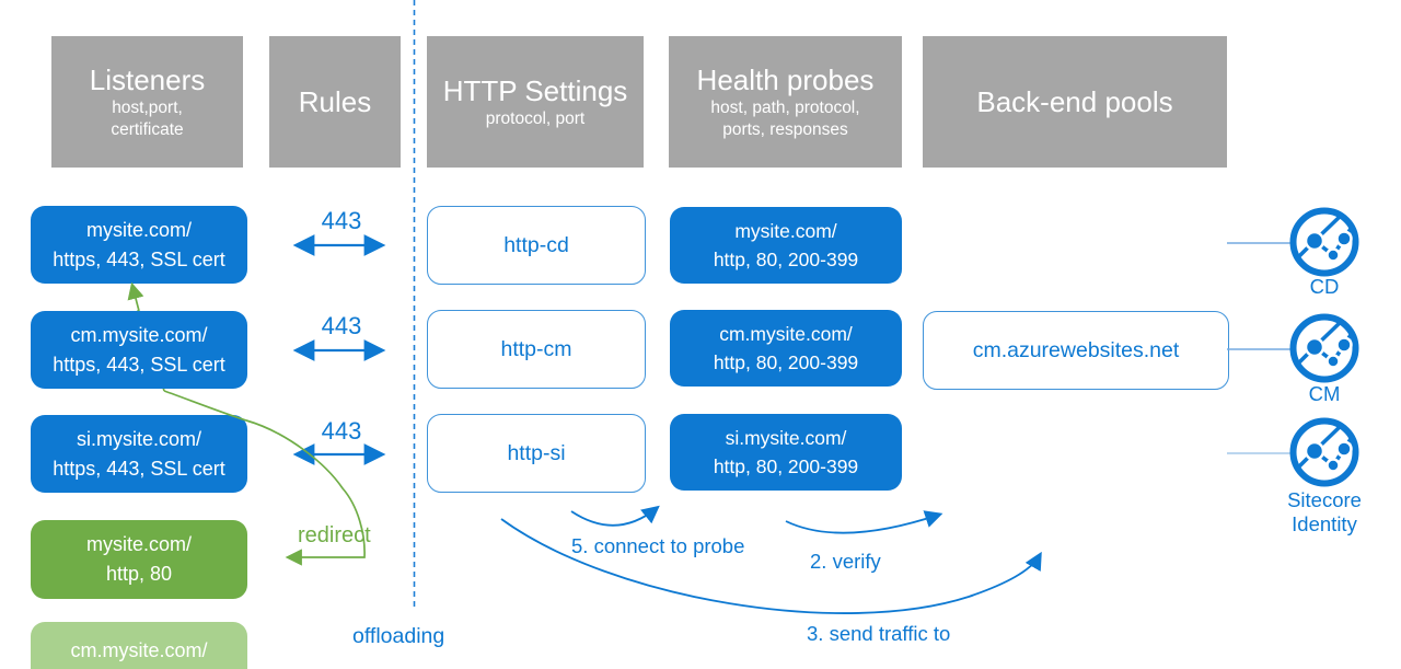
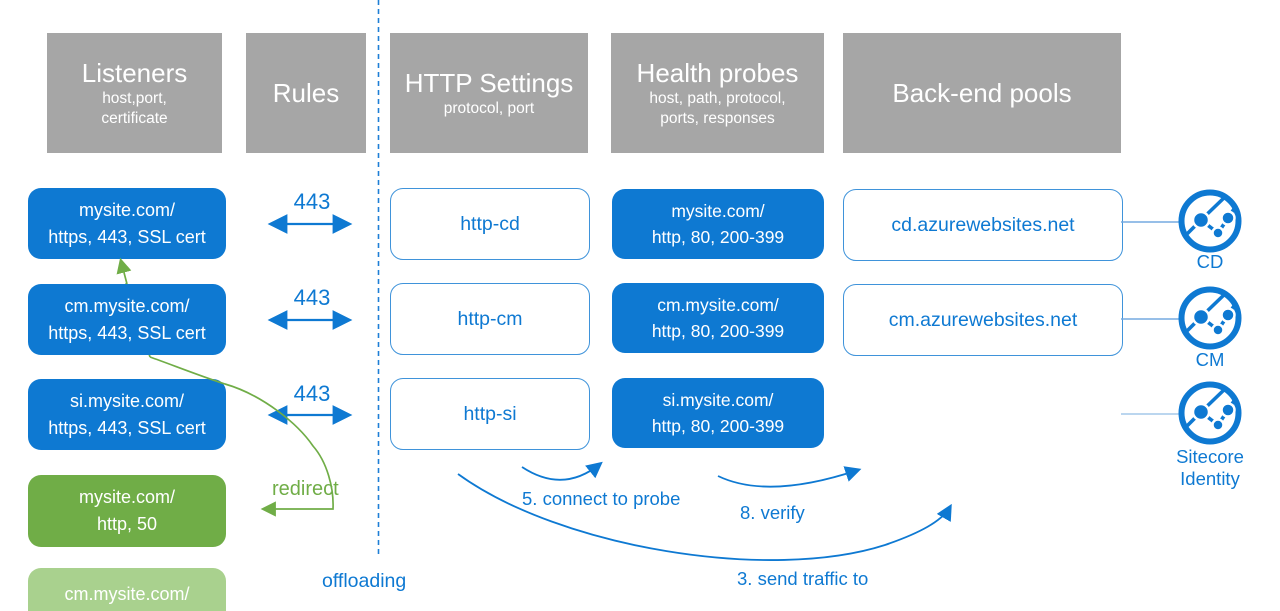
  Listeners
  host,port,
  certificate
  Rules
  HTTP Settings
  protocol, port
  Health probes
  host, path, protocol,
  ports, responses
  Back-end pools
  mysite.com/
  https, 443, SSL cert
  cm.mysite.com/
  https, 443, SSL cert
  si.mysite.com/
  https, 443, SSL cert
  mysite.com/
- http, 80
+ http, 50
  cm.mysite.com/
  443
  443
  443
  http-cd
  http-cm
  http-si
  mysite.com/
  http, 80, 200-399
  cm.mysite.com/
  http, 80, 200-399
  si.mysite.com/
  http, 80, 200-399
+ cd.azurewebsites.net
  cm.azurewebsites.net
  redirect
  offloading
  5. connect to probe
- 2. verify
+ 8. verify
  3. send traffic to
  CD
  CM
  Sitecore
  Identity
